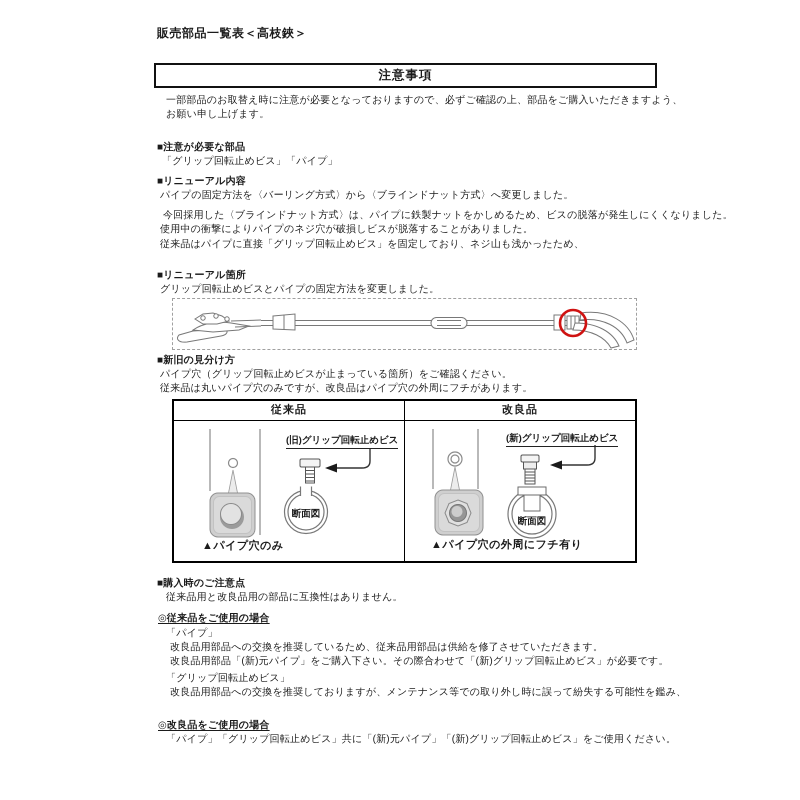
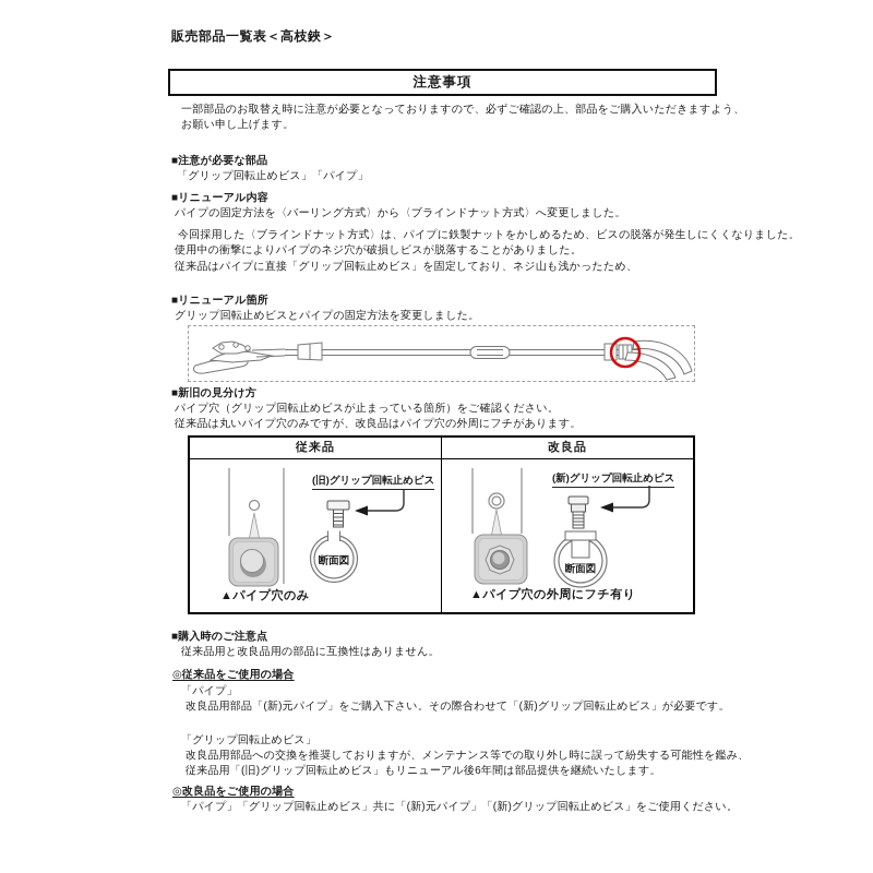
  販売部品一覧表＜高枝鋏＞
  注意事項
  一部部品のお取替え時に注意が必要となっておりますので、必ずご確認の上、部品をご購入いただきますよう、
  お願い申し上げます。
  ■注意が必要な部品
  「グリップ回転止めビス」「パイプ」
  ■リニューアル内容
  パイプの固定方法を〈バーリング方式〉から〈ブラインドナット方式〉へ変更しました。
  今回採用した〈ブラインドナット方式〉は、パイプに鉄製ナットをかしめるため、ビスの脱落が発生しにくくなりました。
  使用中の衝撃によりパイプのネジ穴が破損しビスが脱落することがありました。
  従来品はパイプに直接「グリップ回転止めビス」を固定しており、ネジ山も浅かったため、
  ■リニューアル箇所
  グリップ回転止めビスとパイプの固定方法を変更しました。
  ■新旧の見分け方
  パイプ穴（グリップ回転止めビスが止まっている箇所）をご確認ください。
  従来品は丸いパイプ穴のみですが、改良品はパイプ穴の外周にフチがあります。
  従来品
  改良品
  断面図
  (旧)グリップ回転止めビス
  ▲パイプ穴のみ
  断面図
  (新)グリップ回転止めビス
  ▲パイプ穴の外周にフチ有り
  ■購入時のご注意点
  従来品用と改良品用の部品に互換性はありません。
  ◎従来品をご使用の場合
  「パイプ」
- 改良品用部品への交換を推奨しているため、従来品用部品は供給を修了させていただきます。
  改良品用部品「(新)元パイプ」をご購入下さい。その際合わせて「(新)グリップ回転止めビス」が必要です。
  「グリップ回転止めビス」
  改良品用部品への交換を推奨しておりますが、メンテナンス等での取り外し時に誤って紛失する可能性を鑑み、
+ 従来品用「(旧)グリップ回転止めビス」もリニューアル後6年間は部品提供を継続いたします。
  ◎改良品をご使用の場合
  「パイプ」「グリップ回転止めビス」共に「(新)元パイプ」「(新)グリップ回転止めビス」をご使用ください。
